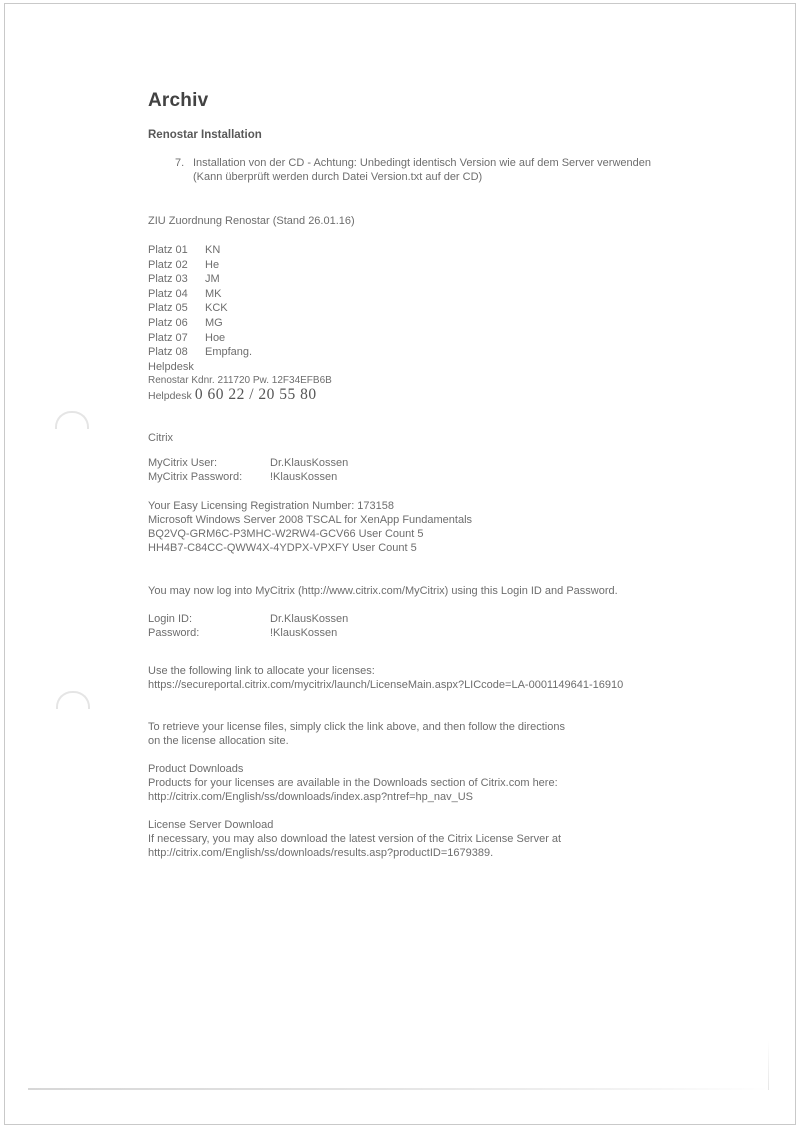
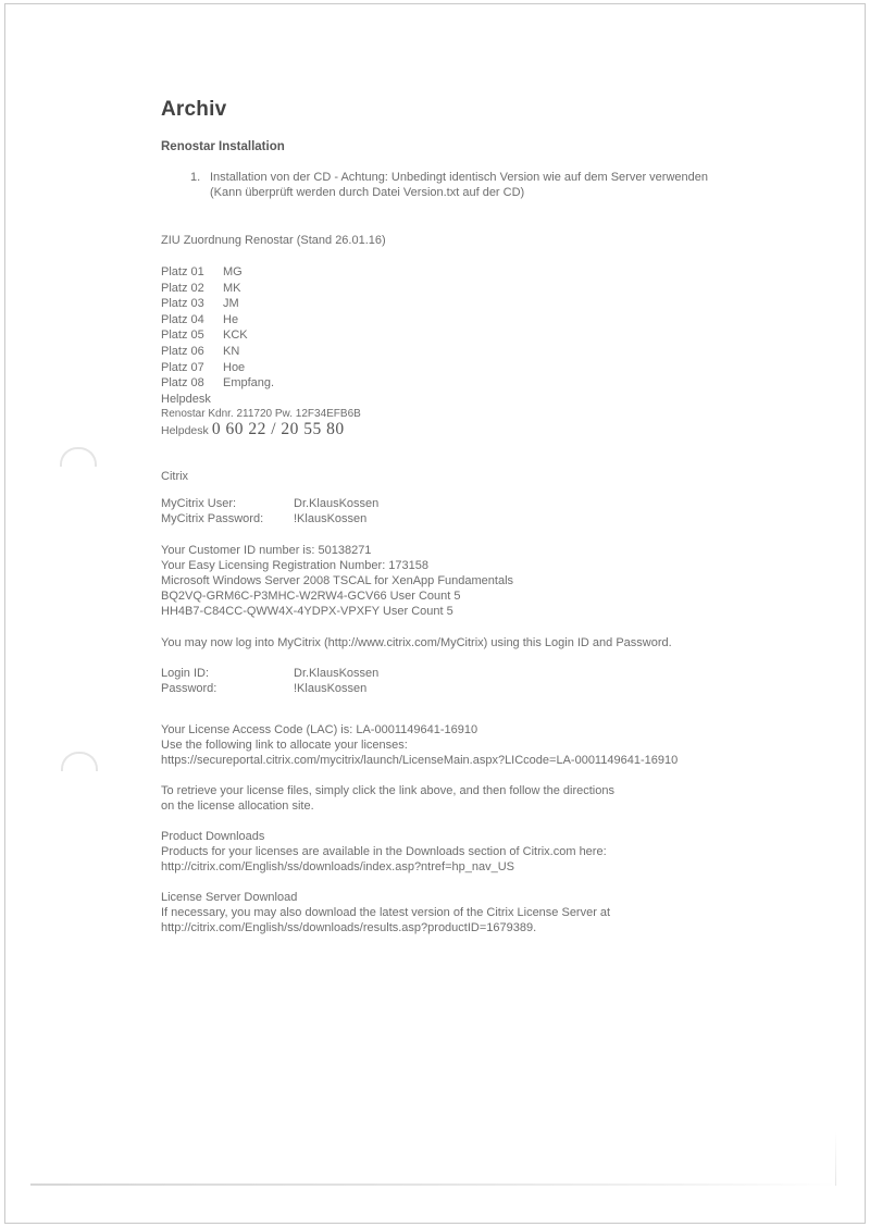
  Archiv
  Renostar Installation
- 7.
+ 1.
  Installation von der CD - Achtung: Unbedingt identisch Version wie auf dem Server verwenden
  (Kann überprüft werden durch Datei Version.txt auf der CD)
  ZIU Zuordnung Renostar (Stand 26.01.16)
  Platz 01
- KN
+ MG
  Platz 02
- He
+ MK
  Platz 03
  JM
  Platz 04
- MK
+ He
  Platz 05
  KCK
  Platz 06
- MG
+ KN
  Platz 07
  Hoe
  Platz 08
  Empfang.
  Helpdesk
  Renostar Kdnr. 211720 Pw. 12F34EFB6B
  Helpdesk 0 60 22 / 20 55 80
  Citrix
  MyCitrix User:
  Dr.KlausKossen
  MyCitrix Password:
  !KlausKossen
+ Your Customer ID number is: 50138271
  Your Easy Licensing Registration Number: 173158
  Microsoft Windows Server 2008 TSCAL for XenApp Fundamentals
  BQ2VQ-GRM6C-P3MHC-W2RW4-GCV66 User Count 5
  HH4B7-C84CC-QWW4X-4YDPX-VPXFY User Count 5
  You may now log into MyCitrix (http://www.citrix.com/MyCitrix) using this Login ID and Password.
  Login ID:
  Dr.KlausKossen
  Password:
  !KlausKossen
+ Your License Access Code (LAC) is: LA-0001149641-16910
  Use the following link to allocate your licenses:
  https://secureportal.citrix.com/mycitrix/launch/LicenseMain.aspx?LICcode=LA-0001149641-16910
  To retrieve your license files, simply click the link above, and then follow the directions
  on the license allocation site.
  Product Downloads
  Products for your licenses are available in the Downloads section of Citrix.com here:
  http://citrix.com/English/ss/downloads/index.asp?ntref=hp_nav_US
  License Server Download
  If necessary, you may also download the latest version of the Citrix License Server at
  http://citrix.com/English/ss/downloads/results.asp?productID=1679389.
